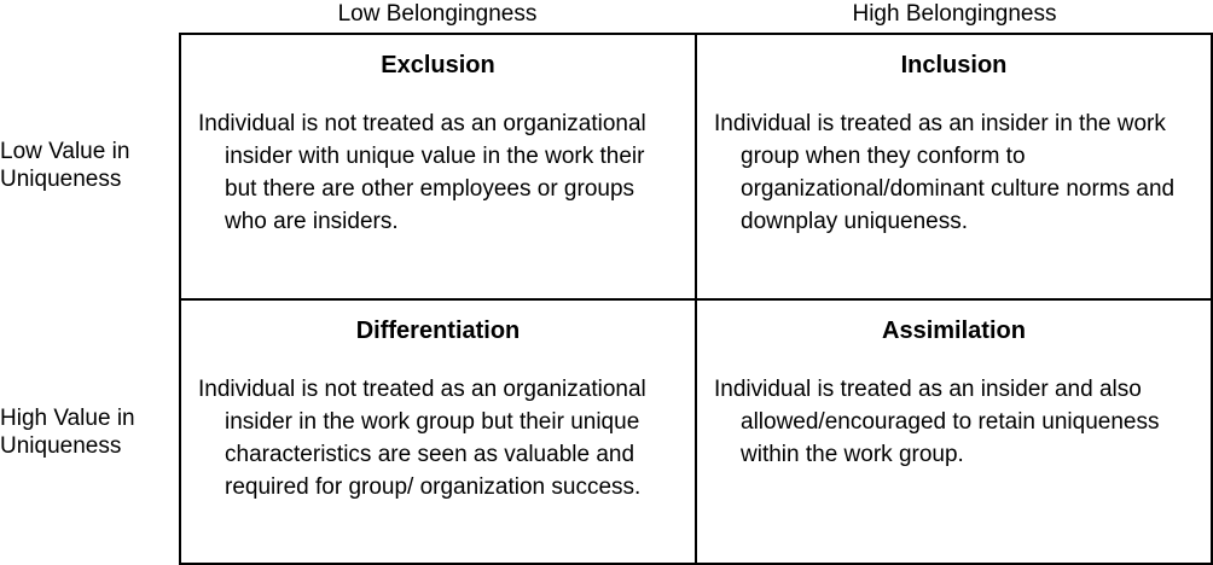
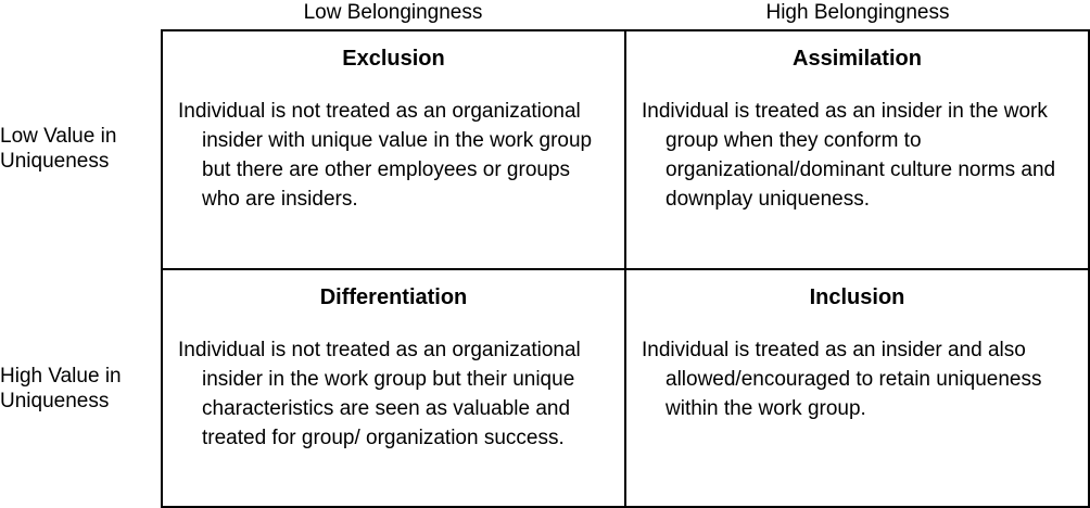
  Low Belongingness
  High Belongingness
  Low Value in
  Uniqueness
  High Value in
  Uniqueness
  Exclusion
- Individual is not treated as an organizational insider with unique value in the work their but there are other employees or groups who are insiders.
+ Individual is not treated as an organizational insider with unique value in the work group but there are other employees or groups who are insiders.
- Inclusion
+ Assimilation
  Individual is treated as an insider in the work group when they conform to organizational/dominant culture norms and downplay uniqueness.
  Differentiation
- Individual is not treated as an organizational insider in the work group but their unique characteristics are seen as valuable and required for group/ organization success.
+ Individual is not treated as an organizational insider in the work group but their unique characteristics are seen as valuable and treated for group/ organization success.
- Assimilation
+ Inclusion
  Individual is treated as an insider and also allowed/encouraged to retain uniqueness within the work group.
